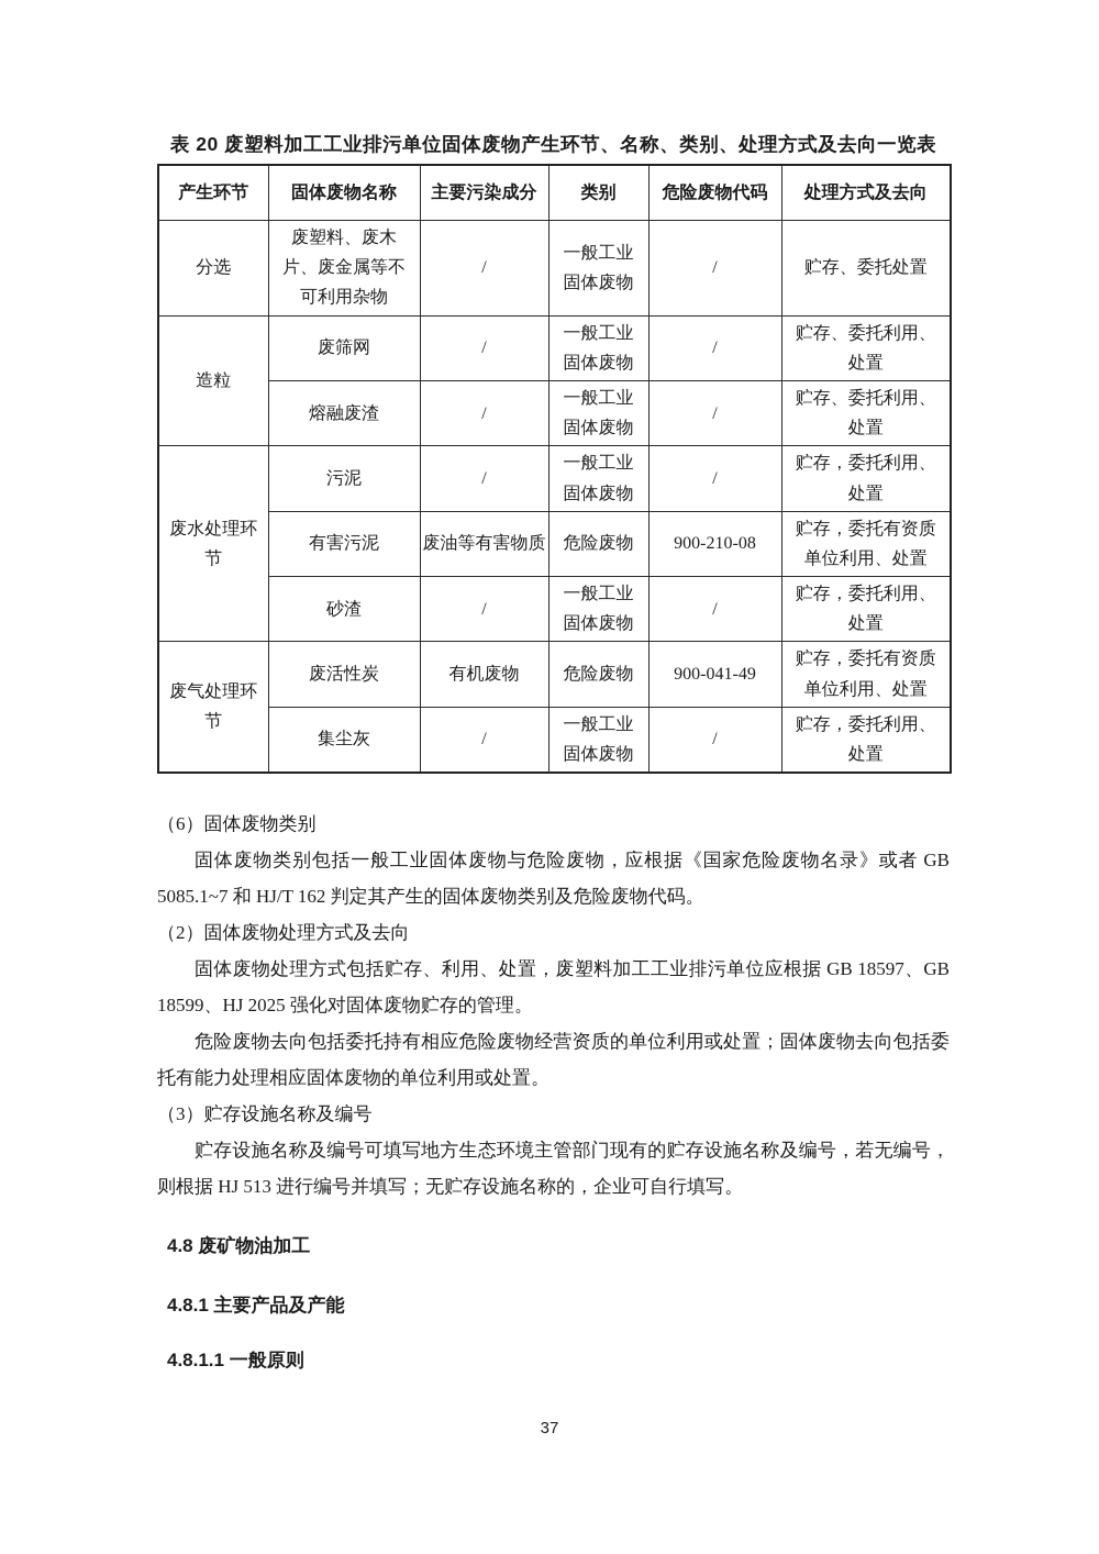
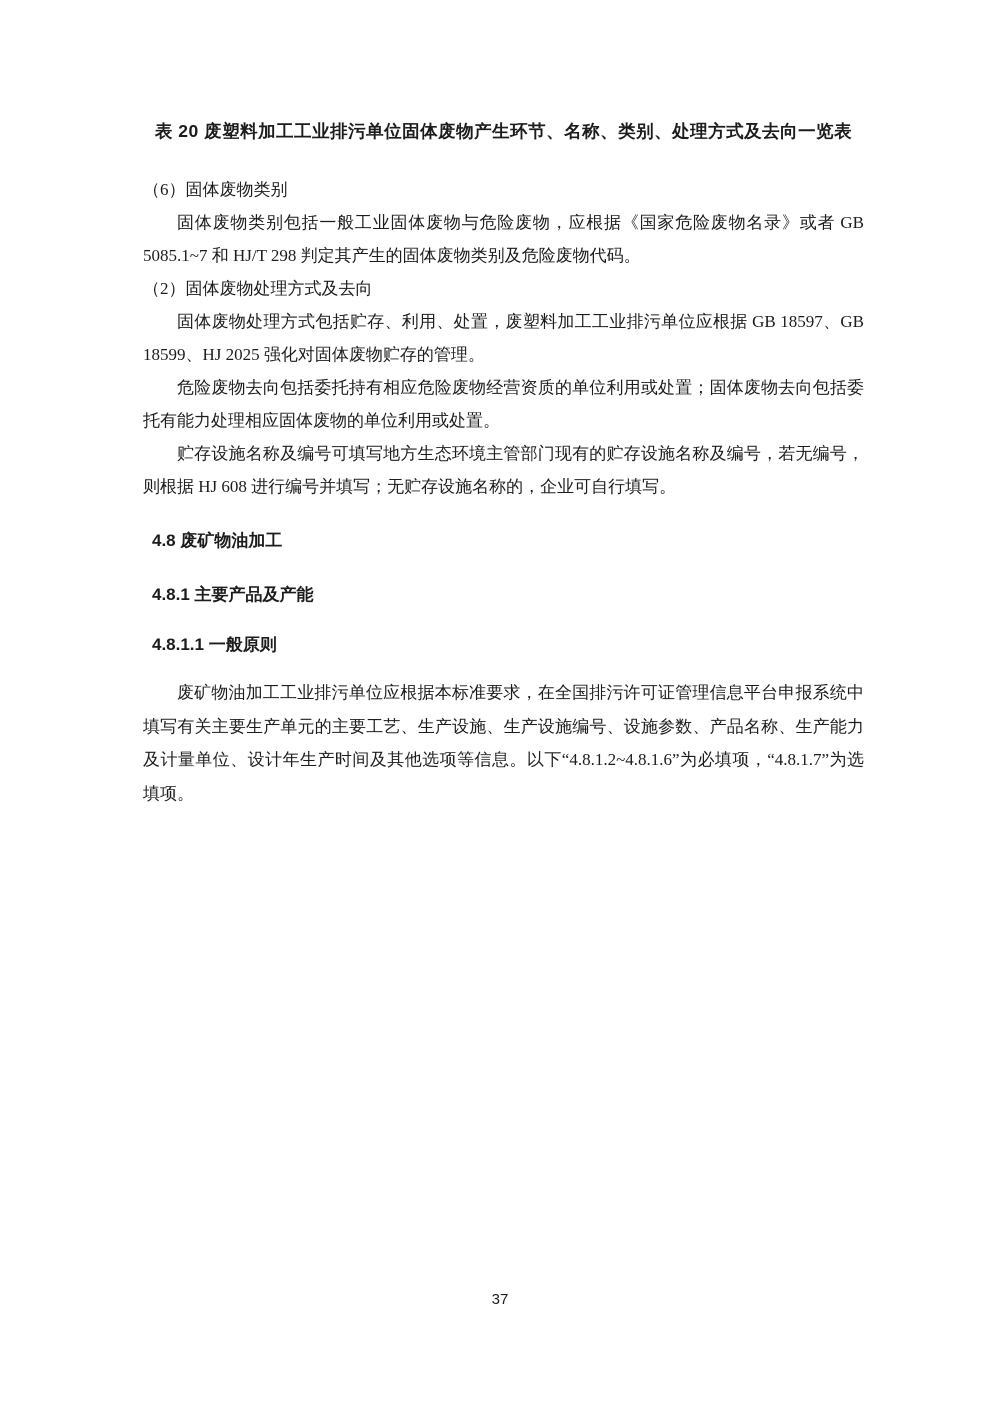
  表 20 废塑料加工工业排污单位固体废物产生环节、名称、类别、处理方式及去向一览表
- 产生环节	固体废物名称	主要污染成分	类别	危险废物代码	处理方式及去向
- 分选	废塑料、废木片、废金属等不可利用杂物	/	一般工业固体废物	/	贮存、委托处置
- 造粒	废筛网	/	一般工业固体废物	/	贮存、委托利用、处置
- 熔融废渣	/	一般工业固体废物	/	贮存、委托利用、处置
- 废水处理环节	污泥	/	一般工业固体废物	/	贮存，委托利用、处置
- 有害污泥	废油等有害物质	危险废物	900-210-08	贮存，委托有资质单位利用、处置
- 砂渣	/	一般工业固体废物	/	贮存，委托利用、处置
- 废气处理环节	废活性炭	有机废物	危险废物	900-041-49	贮存，委托有资质单位利用、处置
- 集尘灰	/	一般工业固体废物	/	贮存，委托利用、处置
  （6）固体废物类别
- 固体废物类别包括一般工业固体废物与危险废物，应根据《国家危险废物名录》或者 GB 5085.1~7 和 HJ/T 162 判定其产生的固体废物类别及危险废物代码。
+ 固体废物类别包括一般工业固体废物与危险废物，应根据《国家危险废物名录》或者 GB 5085.1~7 和 HJ/T 298 判定其产生的固体废物类别及危险废物代码。
  （2）固体废物处理方式及去向
  固体废物处理方式包括贮存、利用、处置，废塑料加工工业排污单位应根据 GB 18597、GB 18599、HJ 2025 强化对固体废物贮存的管理。
  危险废物去向包括委托持有相应危险废物经营资质的单位利用或处置；固体废物去向包括委托有能力处理相应固体废物的单位利用或处置。
- （3）贮存设施名称及编号
- 贮存设施名称及编号可填写地方生态环境主管部门现有的贮存设施名称及编号，若无编号，则根据 HJ 513 进行编号并填写；无贮存设施名称的，企业可自行填写。
+ 贮存设施名称及编号可填写地方生态环境主管部门现有的贮存设施名称及编号，若无编号，则根据 HJ 608 进行编号并填写；无贮存设施名称的，企业可自行填写。
  4.8 废矿物油加工
  4.8.1 主要产品及产能
  4.8.1.1 一般原则
+ 废矿物油加工工业排污单位应根据本标准要求，在全国排污许可证管理信息平台申报系统中填写有关主要生产单元的主要工艺、生产设施、生产设施编号、设施参数、产品名称、生产能力及计量单位、设计年生产时间及其他选项等信息。以下“4.8.1.2~4.8.1.6”为必填项，“4.8.1.7”为选填项。
  37
